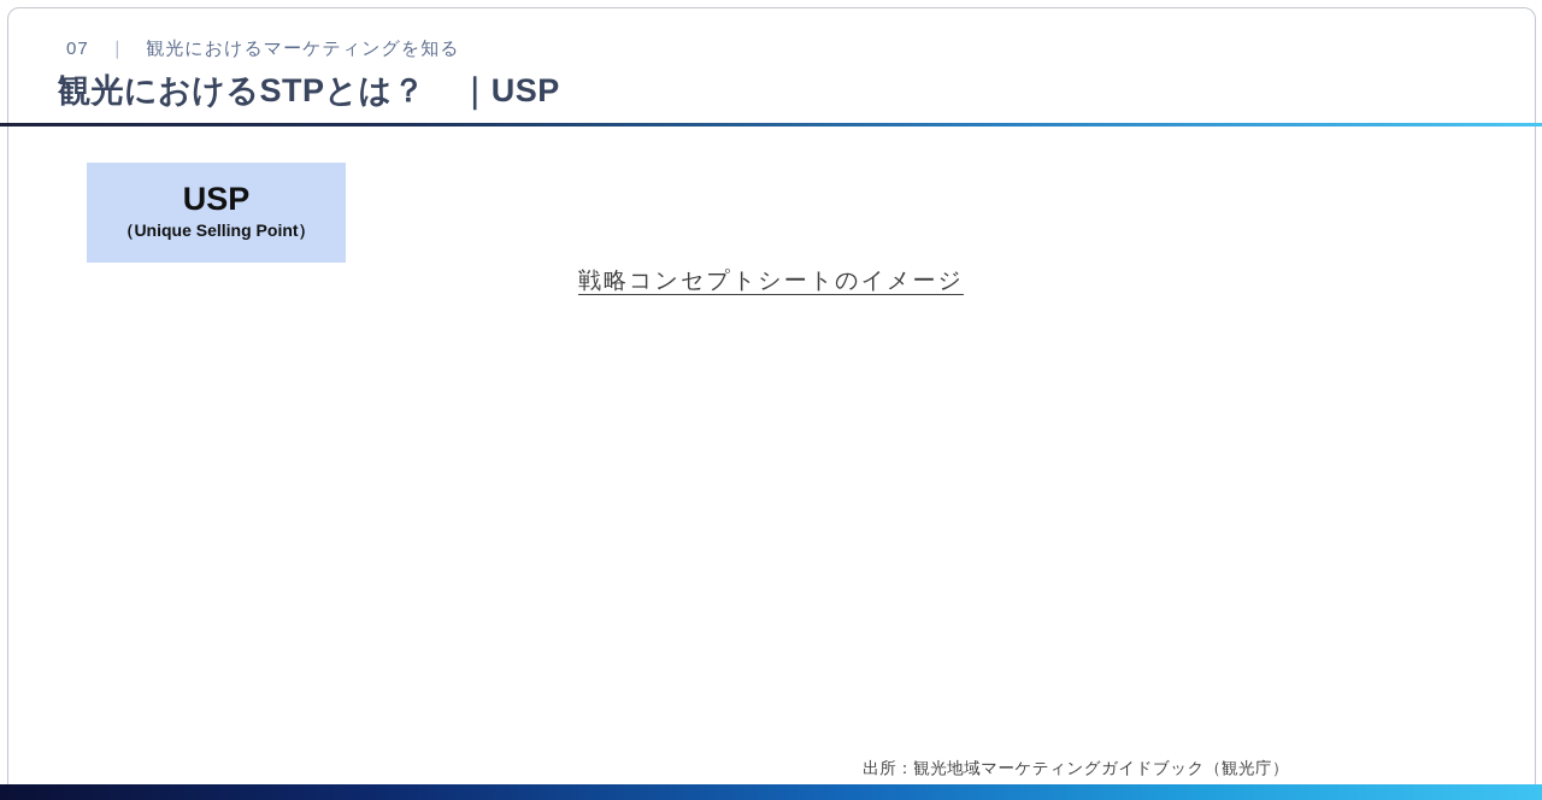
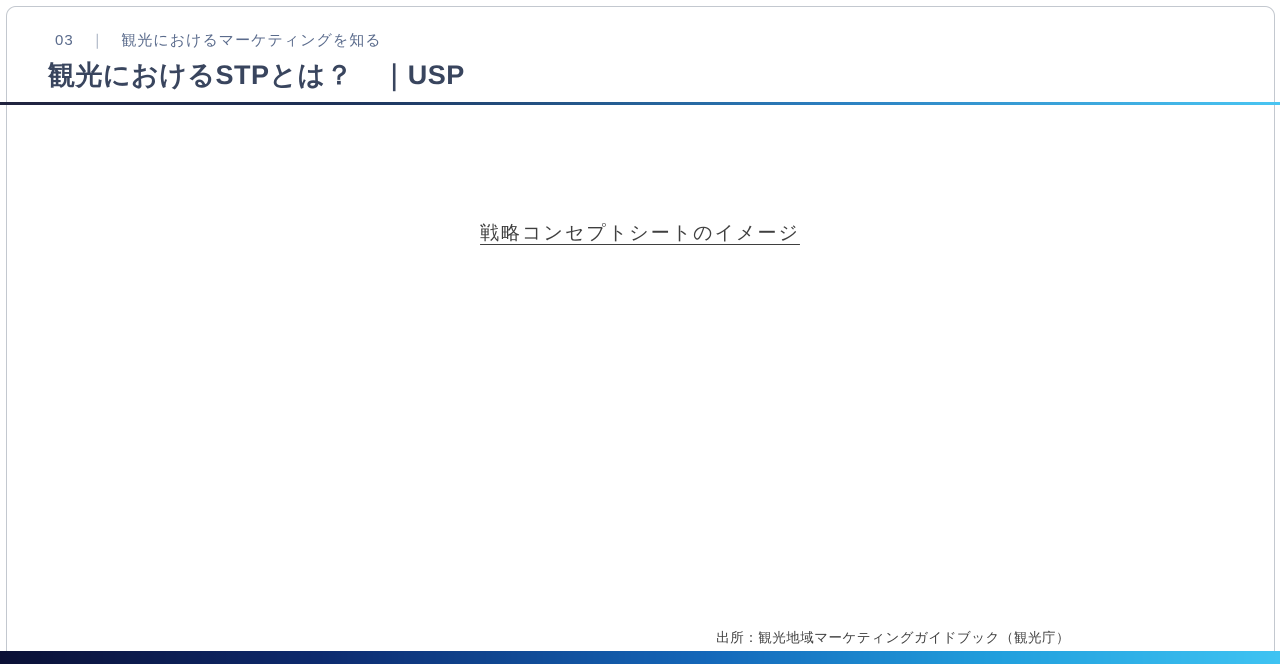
- 07 ｜ 観光におけるマーケティングを知る
+ 03 ｜ 観光におけるマーケティングを知る
  観光におけるSTPとは？ ｜USP
- USP
- （Unique Selling Point）
  戦略コンセプトシートのイメージ
  出所：観光地域マーケティングガイドブック（観光庁）
